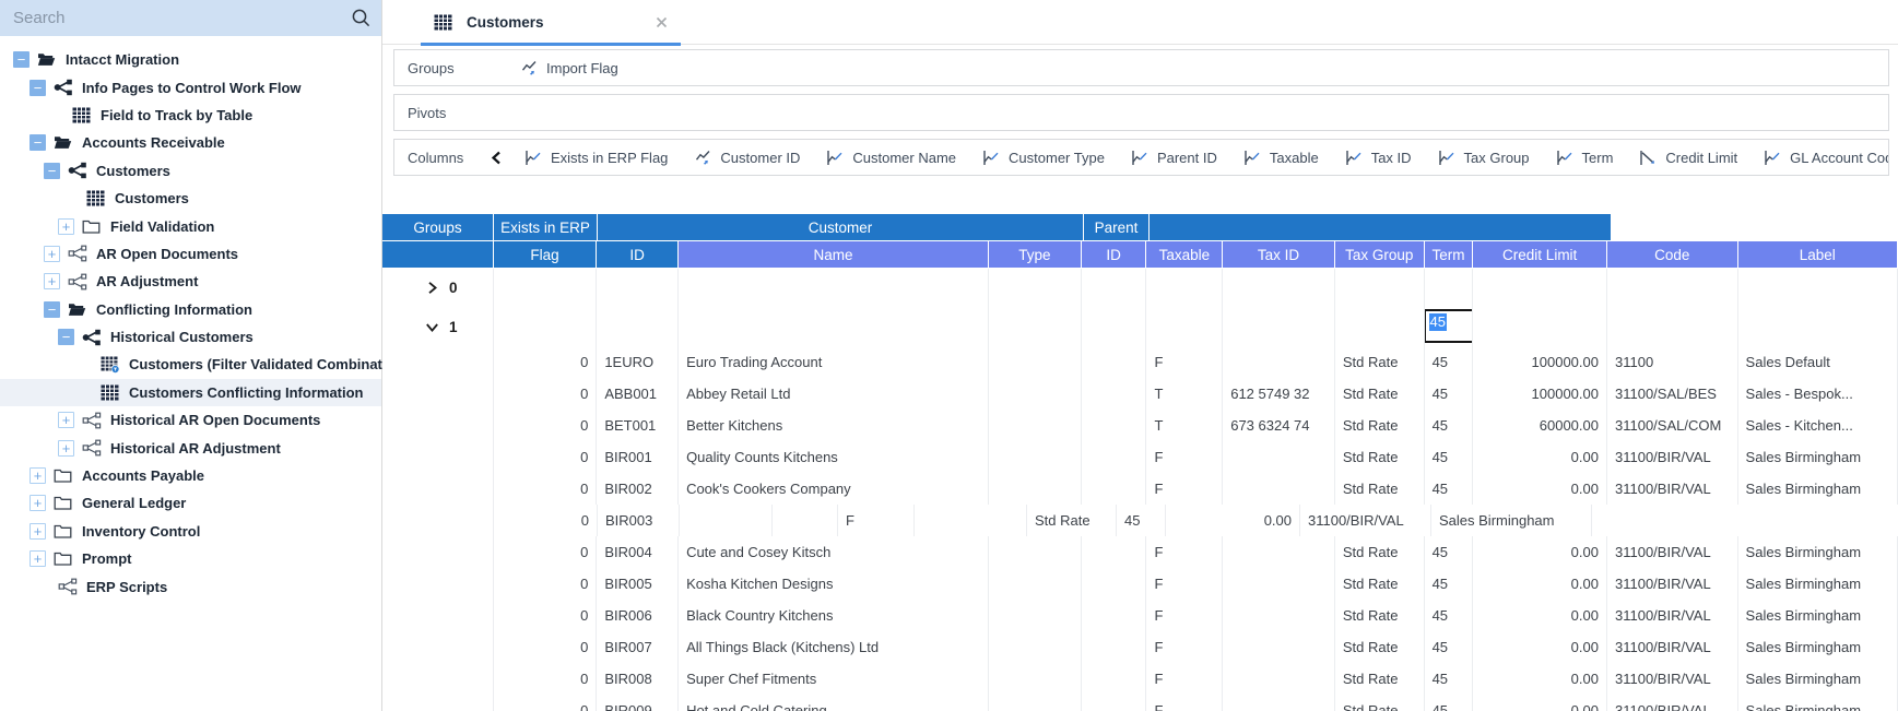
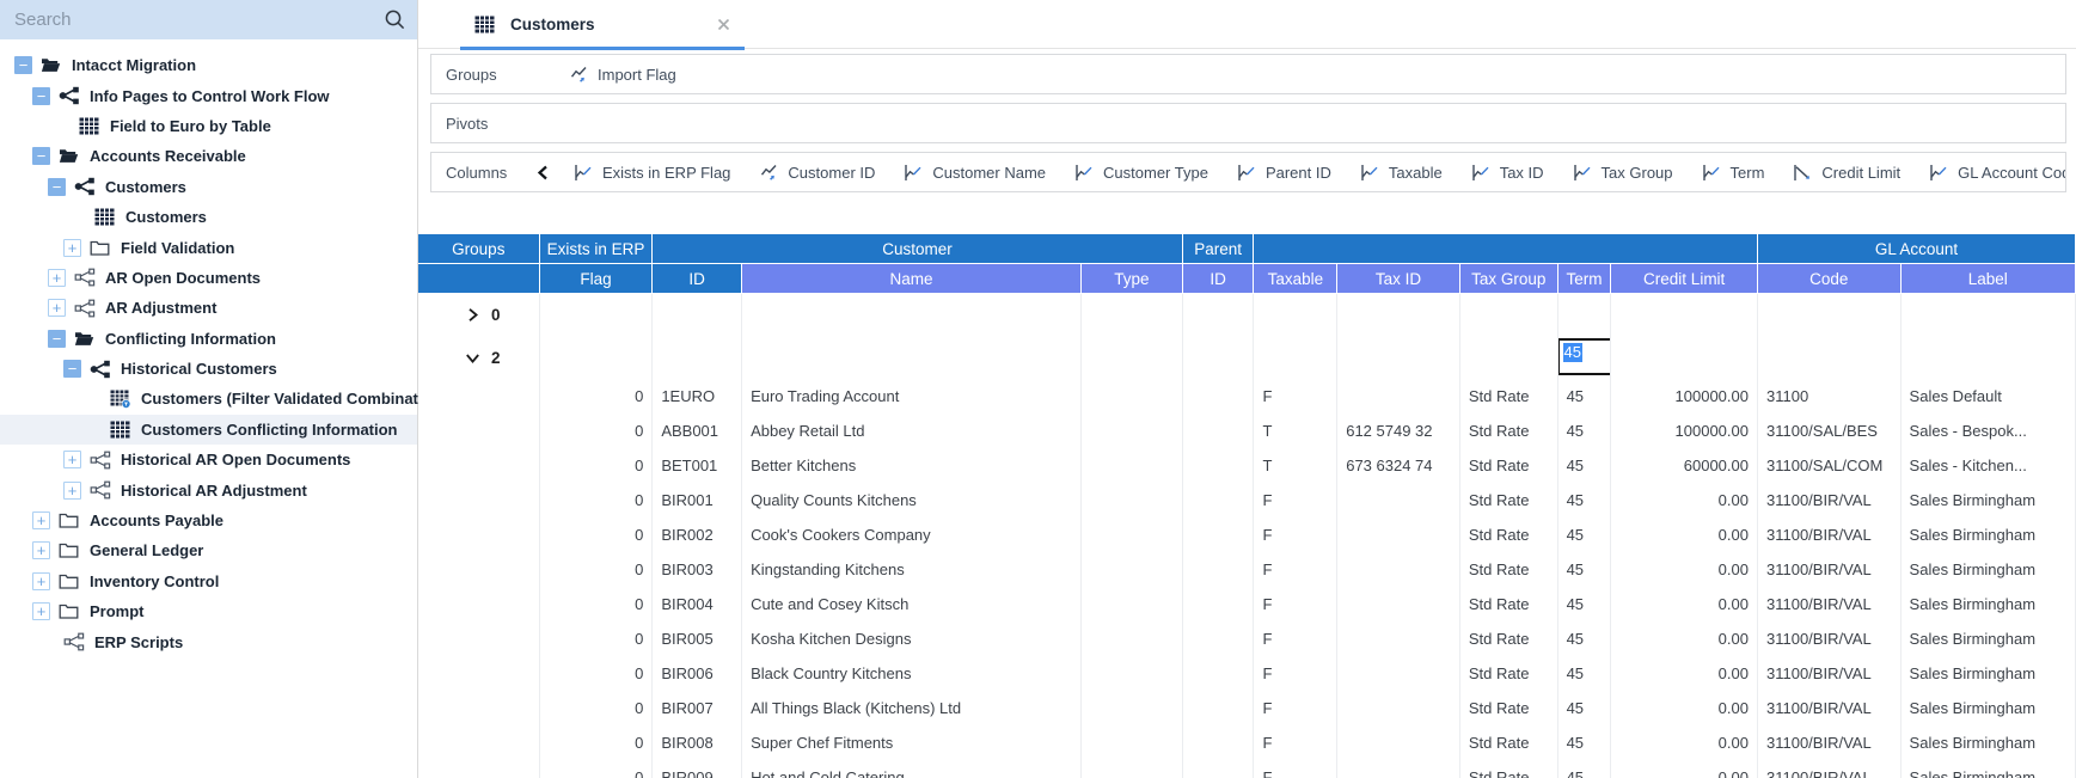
  Search
  −
  Intacct Migration
  −
  Info Pages to Control Work Flow
- Field to Track by Table
+ Field to Euro by Table
  −
  Accounts Receivable
  −
  Customers
  Customers
  +
  Field Validation
  +
  AR Open Documents
  +
  AR Adjustment
  −
  Conflicting Information
  −
  Historical Customers
  Customers (Filter Validated Combinat
  Customers Conflicting Information
  +
  Historical AR Open Documents
  +
  Historical AR Adjustment
  +
  Accounts Payable
  +
  General Ledger
  +
  Inventory Control
  +
  Prompt
  ERP Scripts
  Customers
  Groups
  Import Flag
  Pivots
  Columns
  Exists in ERP Flag
  Customer ID
  Customer Name
  Customer Type
  Parent ID
  Taxable
  Tax ID
  Tax Group
  Term
  Credit Limit
  GL Account Co
  Groups
  Exists in ERP
  Customer
  Parent
+ GL Account
  Flag
  ID
  Name
  Type
  ID
  Taxable
  Tax ID
  Tax Group
  Term
  Credit Limit
  Code
  Label
  0
- 1
+ 2
  45
  0
  1EURO
  Euro Trading Account
  F
  Std Rate
  45
  100000.00
  31100
  Sales Default
  0
  ABB001
  Abbey Retail Ltd
  T
  612 5749 32
  Std Rate
  45
  100000.00
  31100/SAL/BES
  Sales - Bespok...
  0
  BET001
  Better Kitchens
  T
  673 6324 74
  Std Rate
  45
  60000.00
  31100/SAL/COM
  Sales - Kitchen...
  0
  BIR001
  Quality Counts Kitchens
  F
  Std Rate
  45
  0.00
  31100/BIR/VAL
  Sales Birmingham
  0
  BIR002
  Cook's Cookers Company
  F
  Std Rate
  45
  0.00
  31100/BIR/VAL
  Sales Birmingham
  0
  BIR003
+ Kingstanding Kitchens
  F
  Std Rate
  45
  0.00
  31100/BIR/VAL
  Sales Birmingham
  0
  BIR004
  Cute and Cosey Kitsch
  F
  Std Rate
  45
  0.00
  31100/BIR/VAL
  Sales Birmingham
  0
  BIR005
  Kosha Kitchen Designs
  F
  Std Rate
  45
  0.00
  31100/BIR/VAL
  Sales Birmingham
  0
  BIR006
  Black Country Kitchens
  F
  Std Rate
  45
  0.00
  31100/BIR/VAL
  Sales Birmingham
  0
  BIR007
  All Things Black (Kitchens) Ltd
  F
  Std Rate
  45
  0.00
  31100/BIR/VAL
  Sales Birmingham
  0
  BIR008
  Super Chef Fitments
  F
  Std Rate
  45
  0.00
  31100/BIR/VAL
  Sales Birmingham
